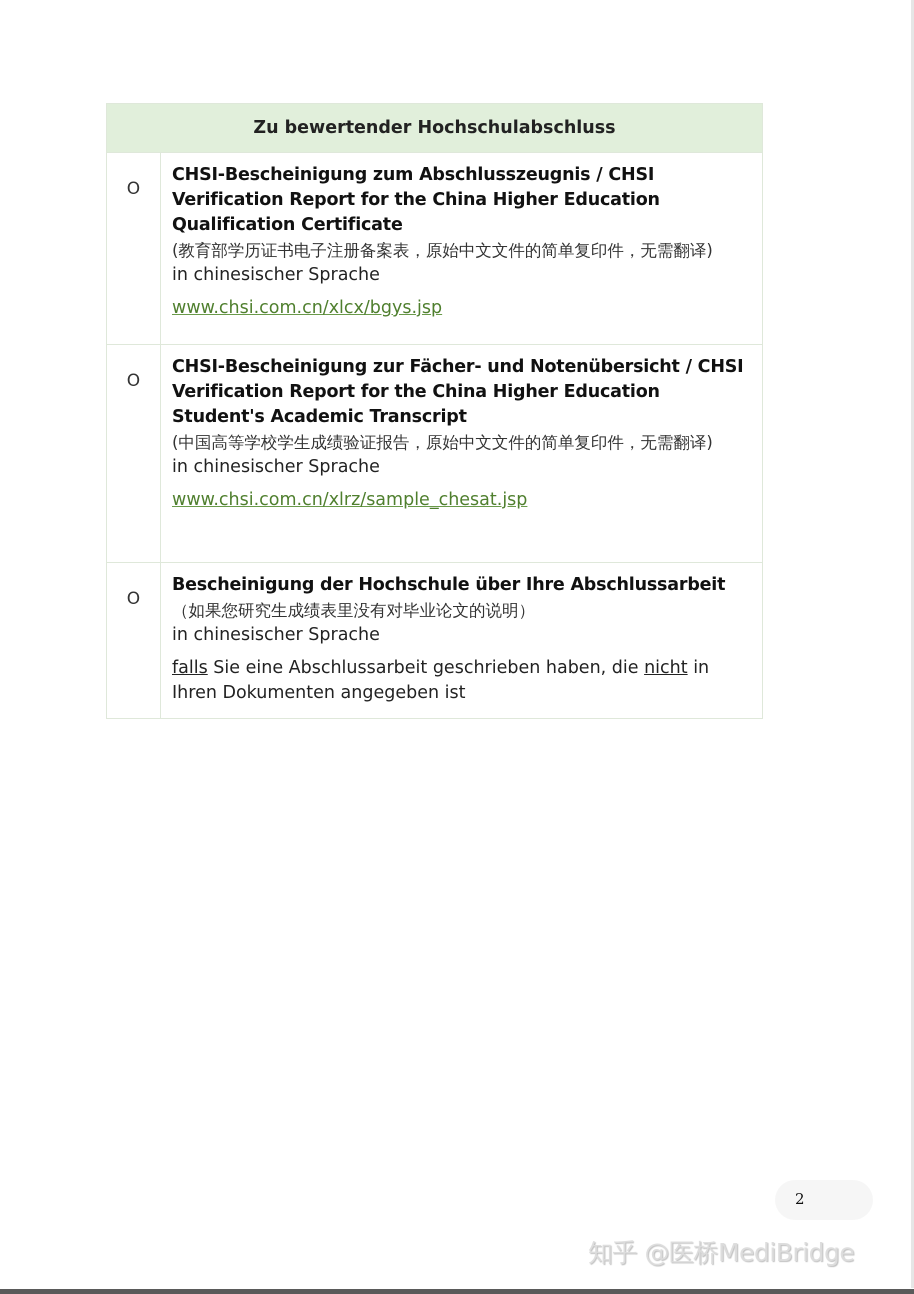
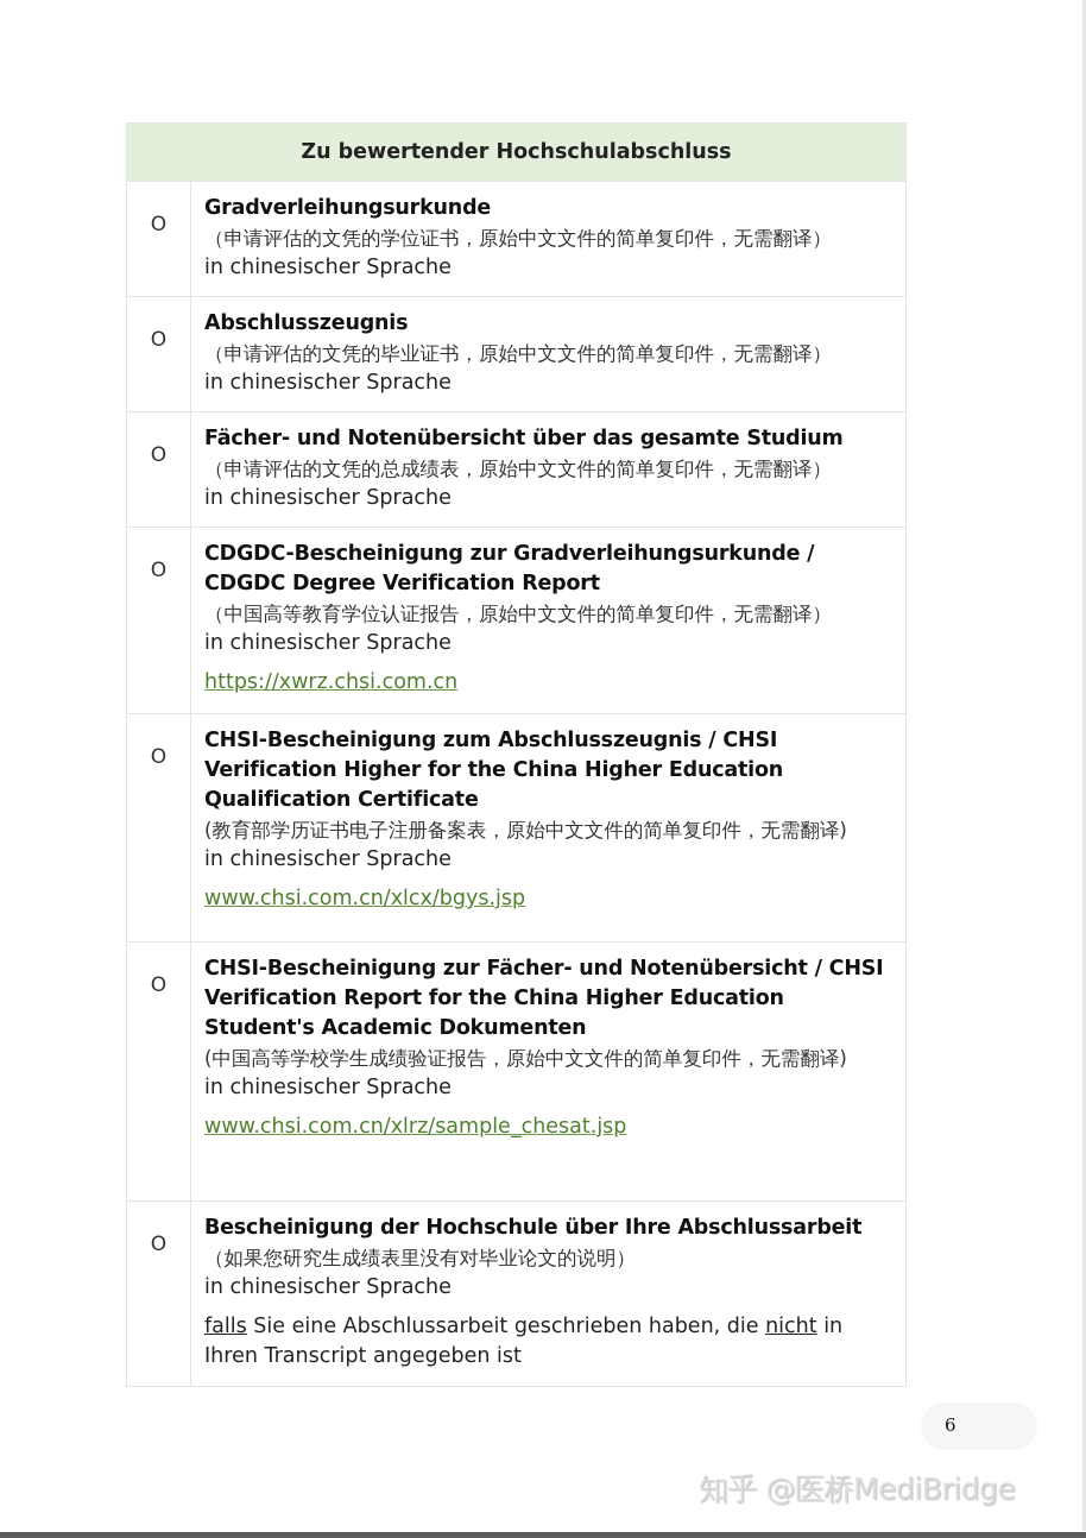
  Zu bewertender Hochschulabschluss
+ O	Gradverleihungsurkunde （申请评估的文凭的学位证书，原始中文文件的简单复印件，无需翻译） in chinesischer Sprache
+ O	Abschlusszeugnis （申请评估的文凭的毕业证书，原始中文文件的简单复印件，无需翻译） in chinesischer Sprache
+ O	Fächer- und Notenübersicht über das gesamte Studium （申请评估的文凭的总成绩表，原始中文文件的简单复印件，无需翻译） in chinesischer Sprache
+ O	CDGDC-Bescheinigung zur Gradverleihungsurkunde / CDGDC Degree Verification Report （中国高等教育学位认证报告，原始中文文件的简单复印件，无需翻译） in chinesischer Sprache https://xwrz.chsi.com.cn
- O	CHSI-Bescheinigung zum Abschlusszeugnis / CHSI Verification Report for the China Higher Education Qualification Certificate (教育部学历证书电子注册备案表，原始中文文件的简单复印件，无需翻译) in chinesischer Sprache www.chsi.com.cn/xlcx/bgys.jsp
+ O	CHSI-Bescheinigung zum Abschlusszeugnis / CHSI Verification Higher for the China Higher Education Qualification Certificate (教育部学历证书电子注册备案表，原始中文文件的简单复印件，无需翻译) in chinesischer Sprache www.chsi.com.cn/xlcx/bgys.jsp
- O	CHSI-Bescheinigung zur Fächer- und Notenübersicht / CHSI Verification Report for the China Higher Education Student's Academic Transcript (中国高等学校学生成绩验证报告，原始中文文件的简单复印件，无需翻译) in chinesischer Sprache www.chsi.com.cn/xlrz/sample_chesat.jsp
+ O	CHSI-Bescheinigung zur Fächer- und Notenübersicht / CHSI Verification Report for the China Higher Education Student's Academic Dokumenten (中国高等学校学生成绩验证报告，原始中文文件的简单复印件，无需翻译) in chinesischer Sprache www.chsi.com.cn/xlrz/sample_chesat.jsp
- O	Bescheinigung der Hochschule über Ihre Abschlussarbeit （如果您研究生成绩表里没有对毕业论文的说明） in chinesischer Sprache falls Sie eine Abschlussarbeit geschrieben haben, die nicht in Ihren Dokumenten angegeben ist
+ O	Bescheinigung der Hochschule über Ihre Abschlussarbeit （如果您研究生成绩表里没有对毕业论文的说明） in chinesischer Sprache falls Sie eine Abschlussarbeit geschrieben haben, die nicht in Ihren Transcript angegeben ist
- 2
+ 6
  知乎 @医桥MediBridge
